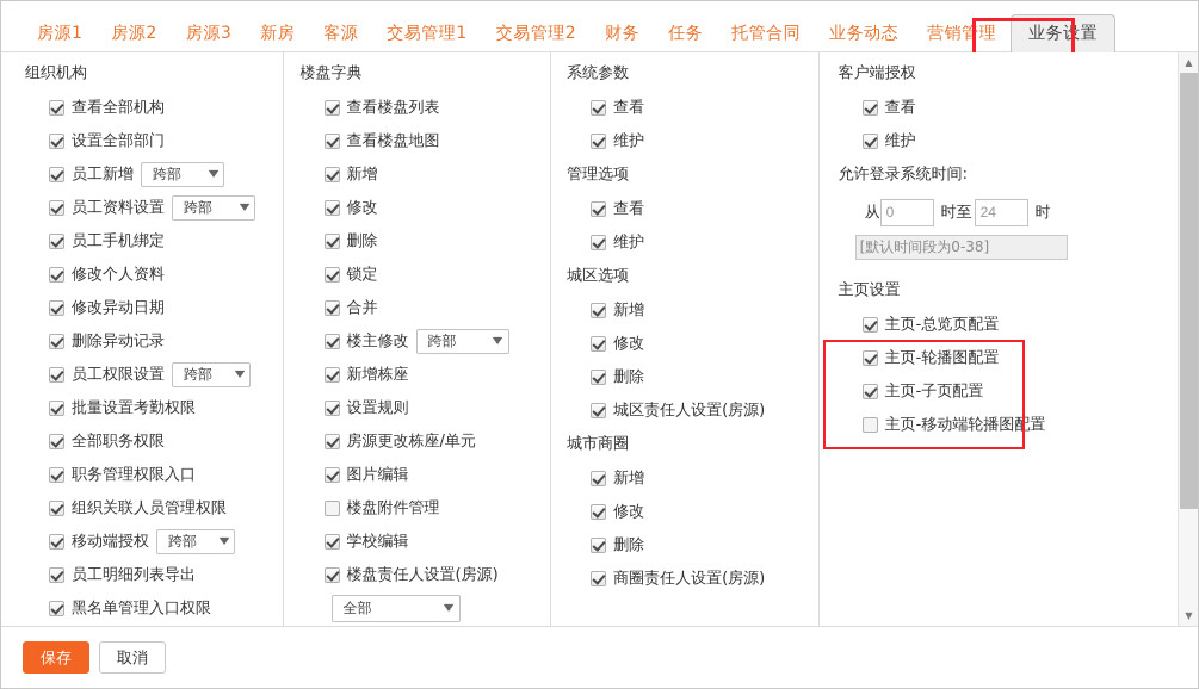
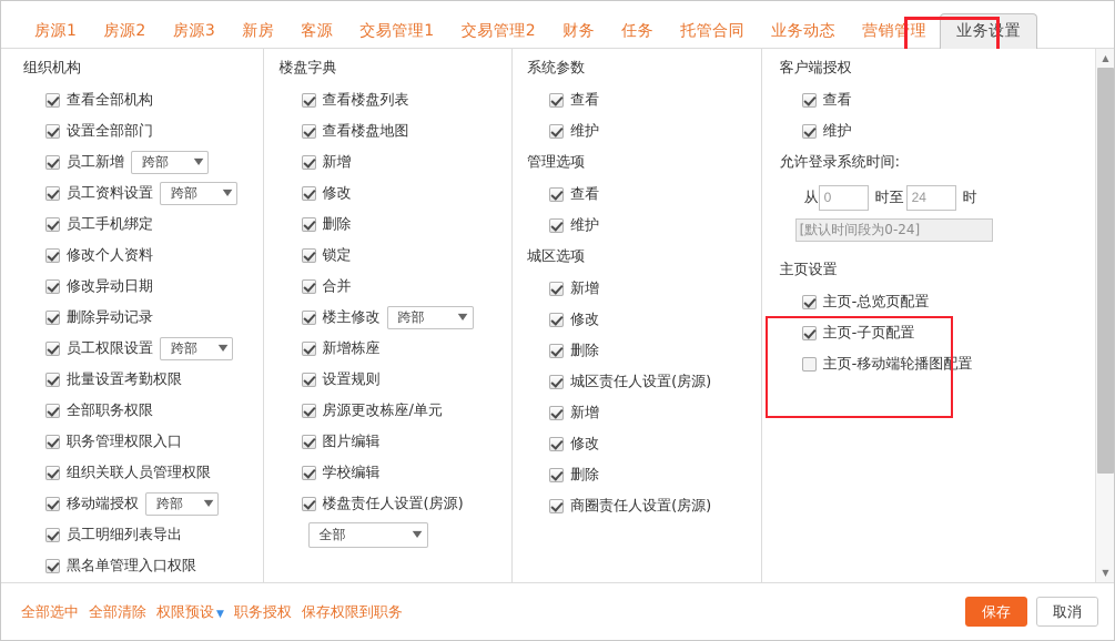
  房源1
  房源2
  房源3
  新房
  客源
  交易管理1
  交易管理2
  财务
  任务
  托管合同
  业务动态
  营销管理
  业务设置
  组织机构
  查看全部机构
  设置全部部门
  员工新增
  跨部
  ▼
  员工资料设置
  跨部
  ▼
  员工手机绑定
  修改个人资料
  修改异动日期
  删除异动记录
  员工权限设置
  跨部
  ▼
  批量设置考勤权限
  全部职务权限
  职务管理权限入口
  组织关联人员管理权限
  移动端授权
  跨部
  ▼
  员工明细列表导出
  黑名单管理入口权限
  楼盘字典
  查看楼盘列表
  查看楼盘地图
  新增
  修改
  删除
  锁定
  合并
  楼主修改
  跨部
  ▼
  新增栋座
  设置规则
  房源更改栋座/单元
  图片编辑
- 楼盘附件管理
  学校编辑
  楼盘责任人设置(房源)
  全部
  ▼
  系统参数
  查看
  维护
  管理选项
  查看
  维护
  城区选项
  新增
  修改
  删除
  城区责任人设置(房源)
- 城市商圈
  新增
  修改
  删除
  商圈责任人设置(房源)
  客户端授权
  查看
  维护
  允许登录系统时间:
  从
  0
  时至
  24
  时
- [默认时间段为0-38]
+ [默认时间段为0-24]
  主页设置
  主页-总览页配置
- 主页-轮播图配置
  主页-子页配置
  主页-移动端轮播图配置
  ▲
  ▼
+ 全部选中
+ 全部清除
+ 权限预设 ▼
+ 职务授权
+ 保存权限到职务
  保存
  取消
